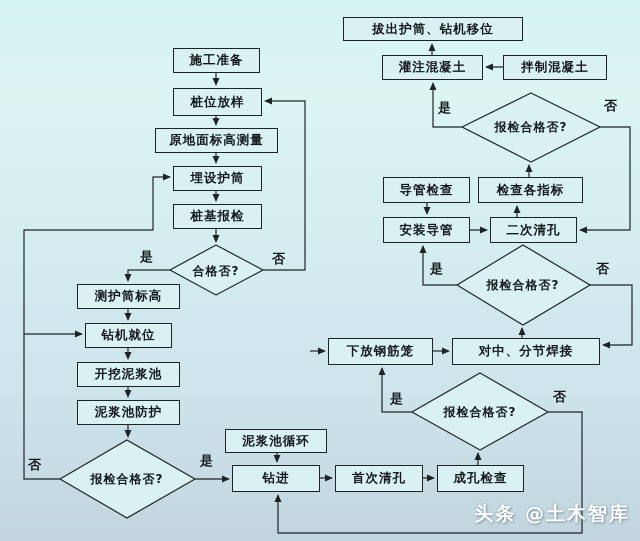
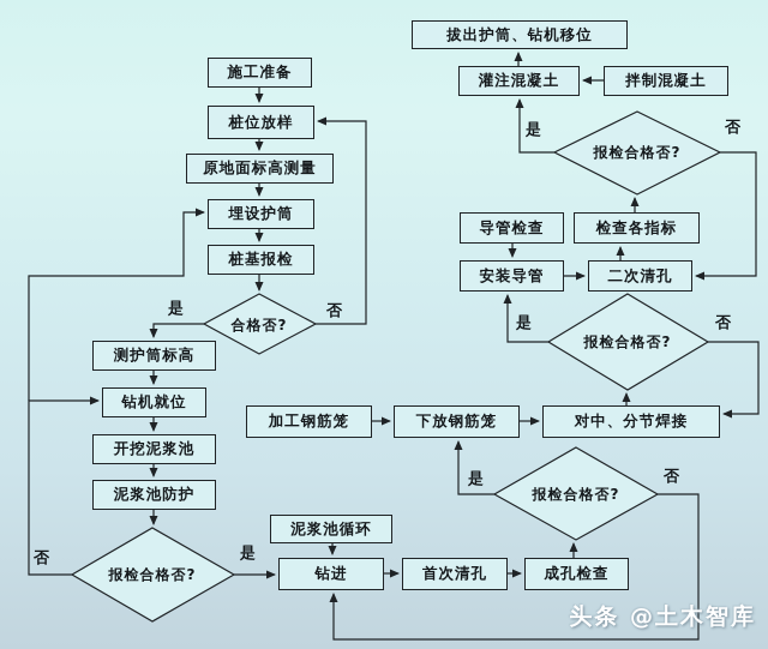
  施工准备
  桩位放样
  原地面标高测量
  埋设护筒
  桩基报检
  测护筒标高
  钻机就位
  开挖泥浆池
  泥浆池防护
  泥浆池循环
  钻进
  首次清孔
  成孔检查
+ 加工钢筋笼
  下放钢筋笼
  对中、分节焊接
  导管检查
  检查各指标
  安装导管
  二次清孔
  灌注混凝土
  拌制混凝土
  拔出护筒、钻机移位
  合格否?
  报检合格否?
  报检合格否?
  报检合格否?
  报检合格否?
  是
  否
  否
  是
  是
  否
  是
  否
  是
  否
  头条 @土木智库
